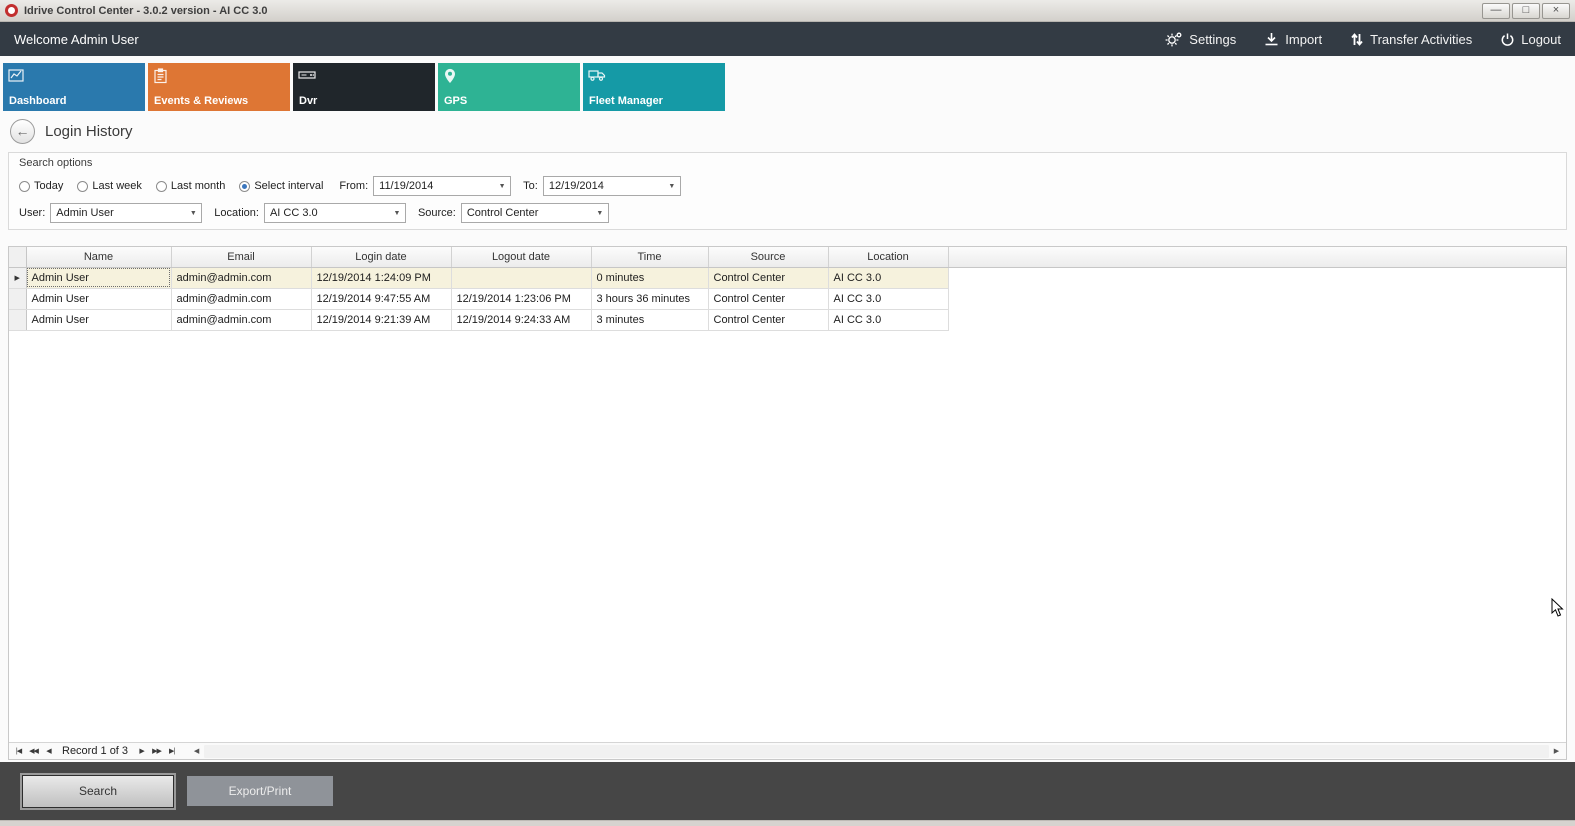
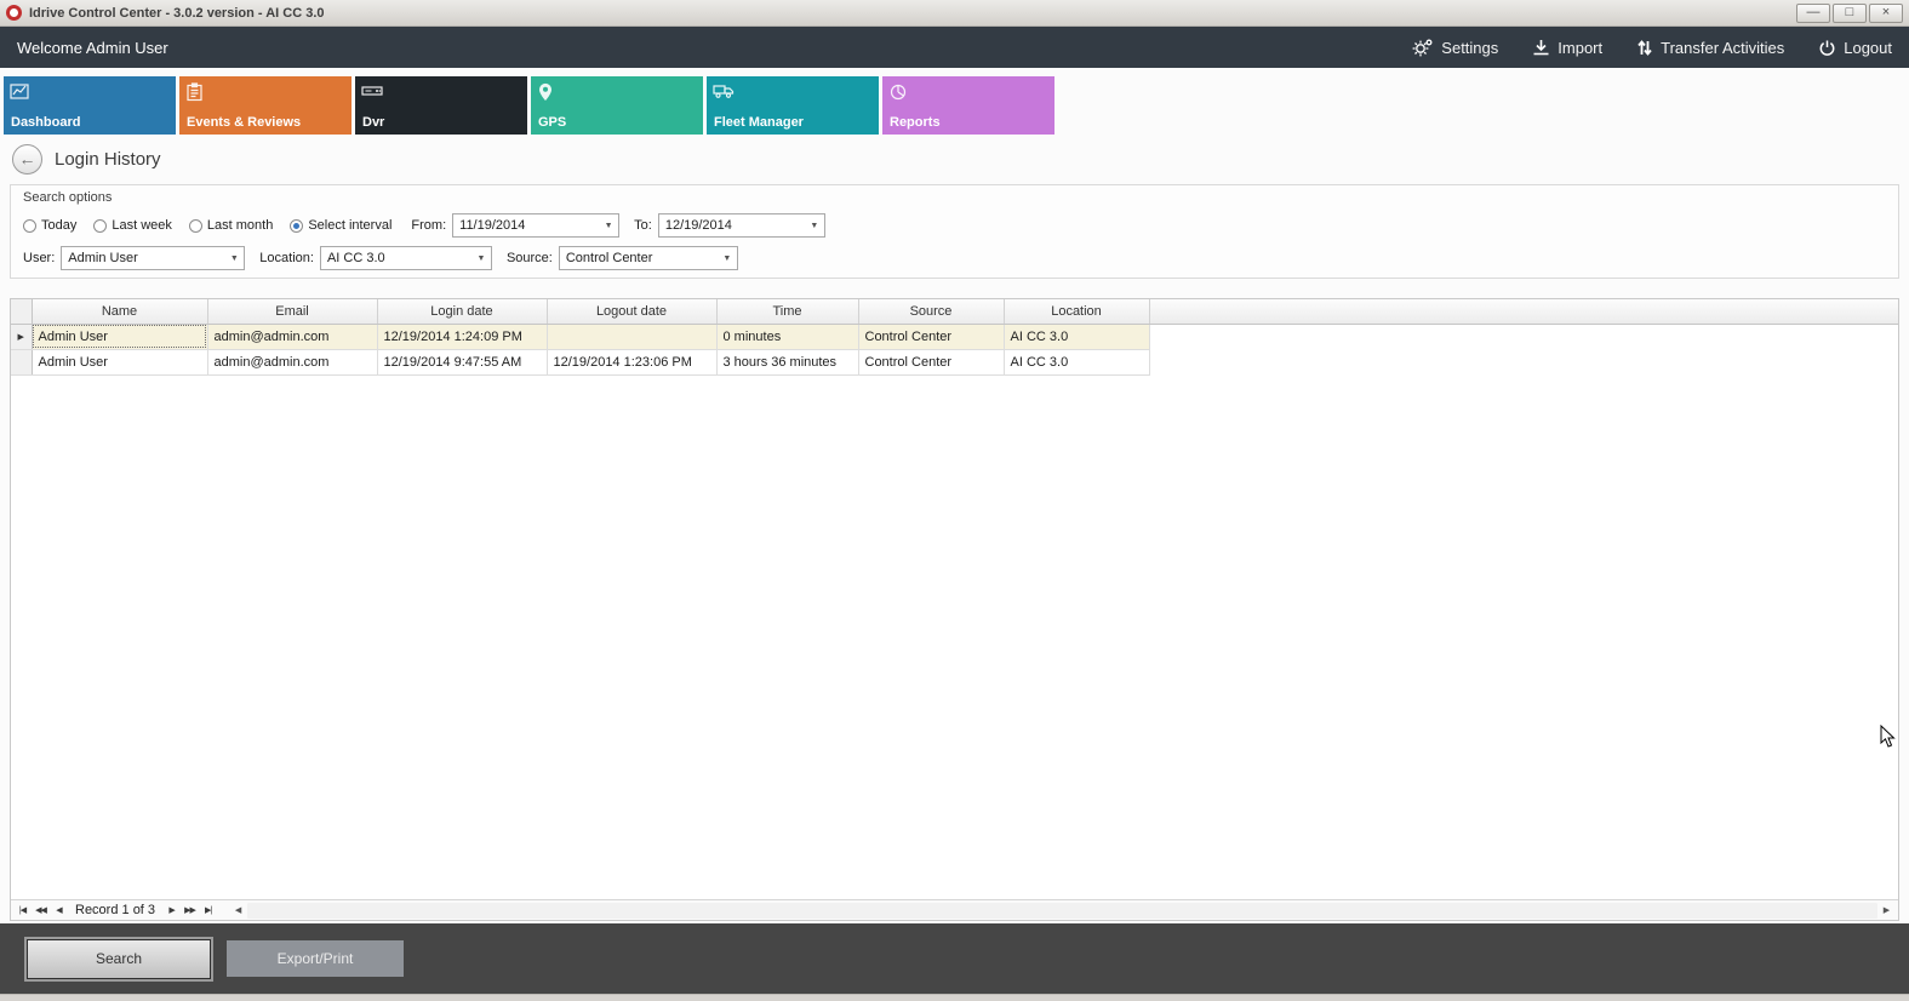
  Idrive Control Center - 3.0.2 version - AI CC 3.0
  —
  □
  ×
  Welcome Admin User
  Settings
  Import
  Transfer Activities
  Logout
  Dashboard
  Events & Reviews
  Dvr
  GPS
  Fleet Manager
+ Reports
  ←
  Login History
  Search options
  Today
  Last week
  Last month
  Select interval
  From:
  11/19/2014
  To:
  12/19/2014
  User:
  Admin User
  Location:
  AI CC 3.0
  Source:
  Control Center
  	Name	Email	Login date	Logout date	Time	Source	Location
  	Admin User	admin@admin.com	12/19/2014 1:24:09 PM		0 minutes	Control Center	AI CC 3.0
  	Admin User	admin@admin.com	12/19/2014 9:47:55 AM	12/19/2014 1:23:06 PM	3 hours 36 minutes	Control Center	AI CC 3.0
- 	Admin User	admin@admin.com	12/19/2014 9:21:39 AM	12/19/2014 9:24:33 AM	3 minutes	Control Center	AI CC 3.0
  Record 1 of 3
  Search
  Export/Print
